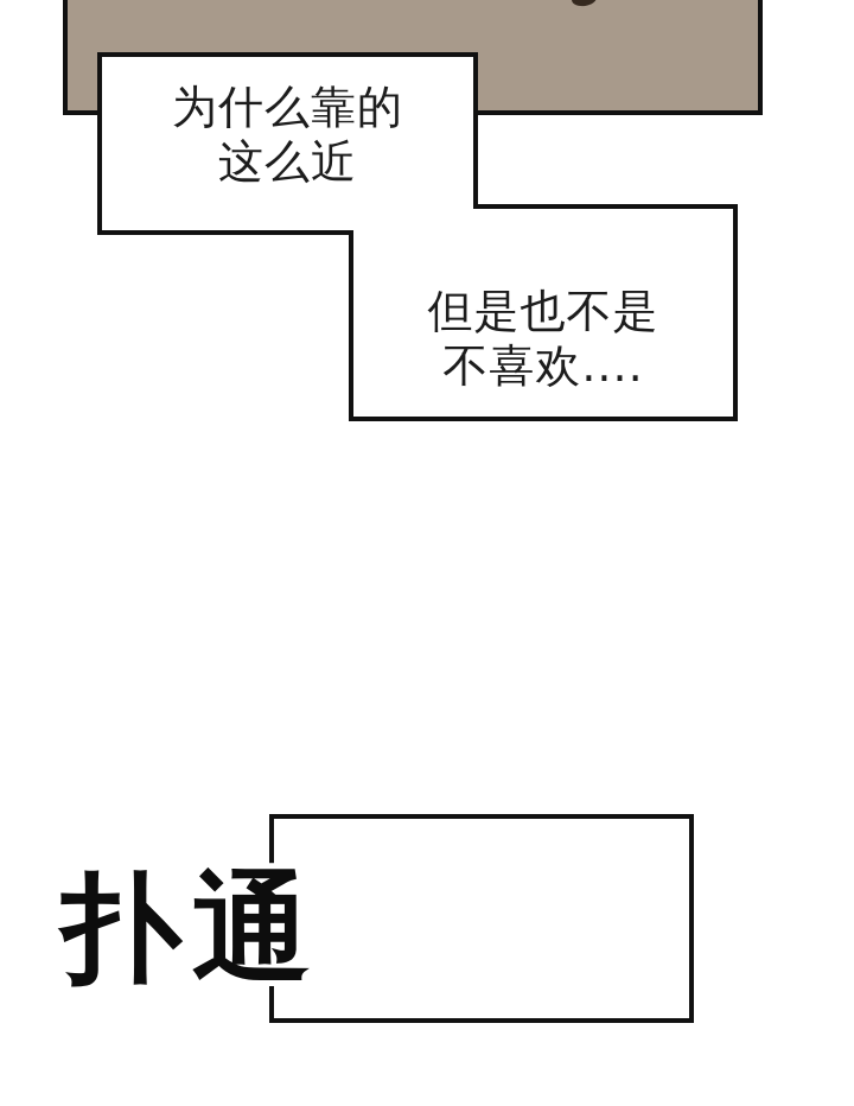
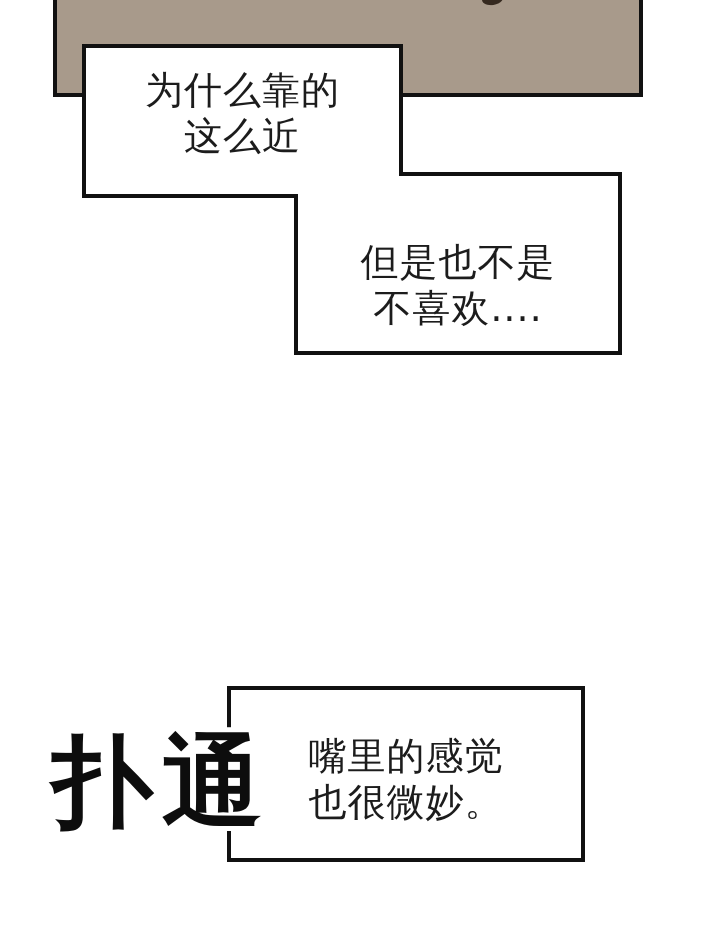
  为什么靠的
  这么近
  但是也不是
  不喜欢....
+ 嘴里的感觉
+ 也很微妙。
  扑通
